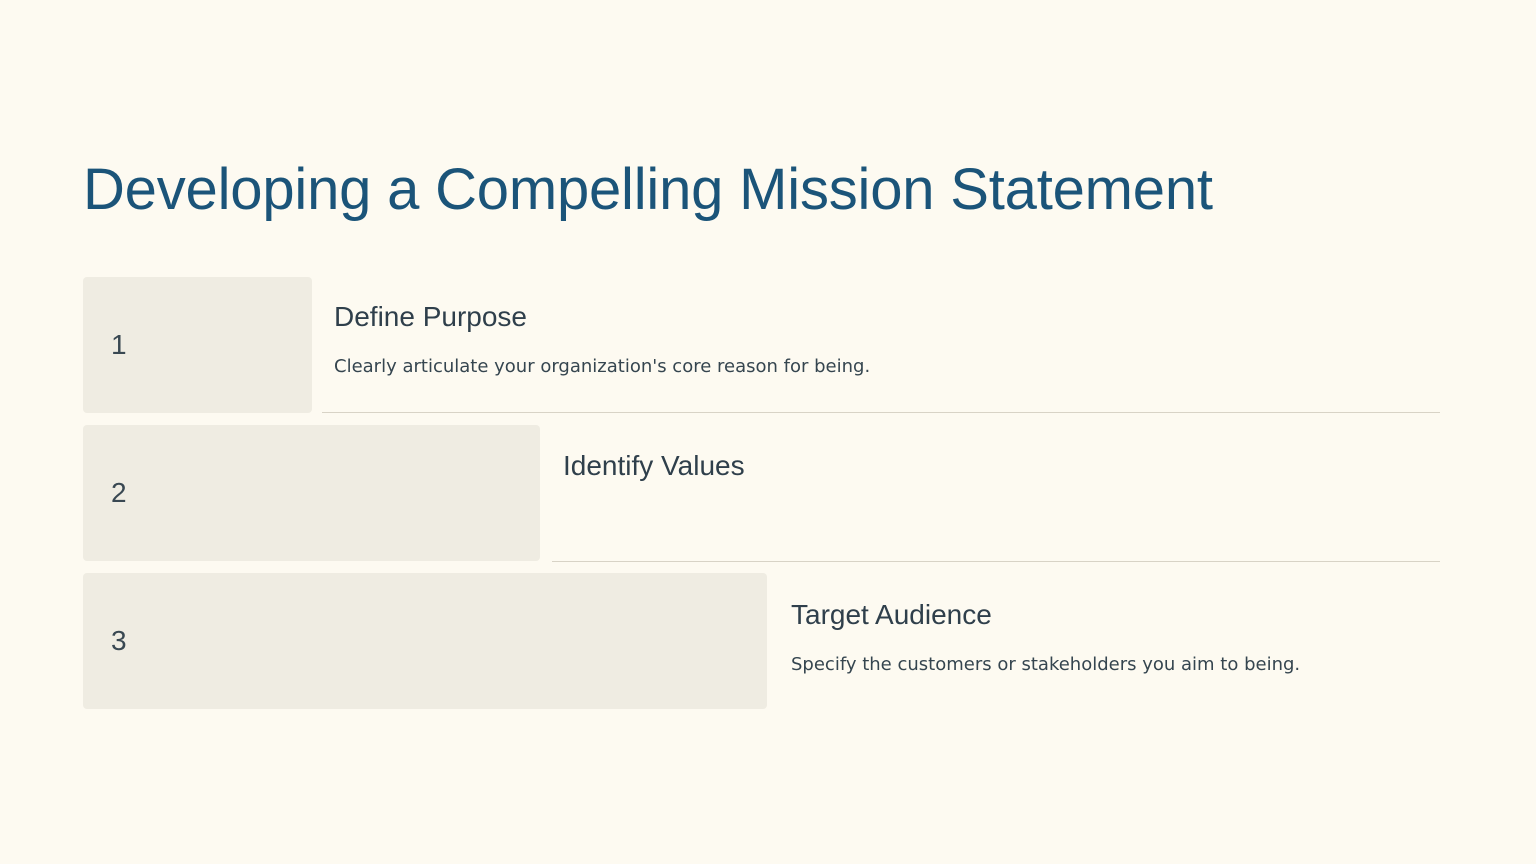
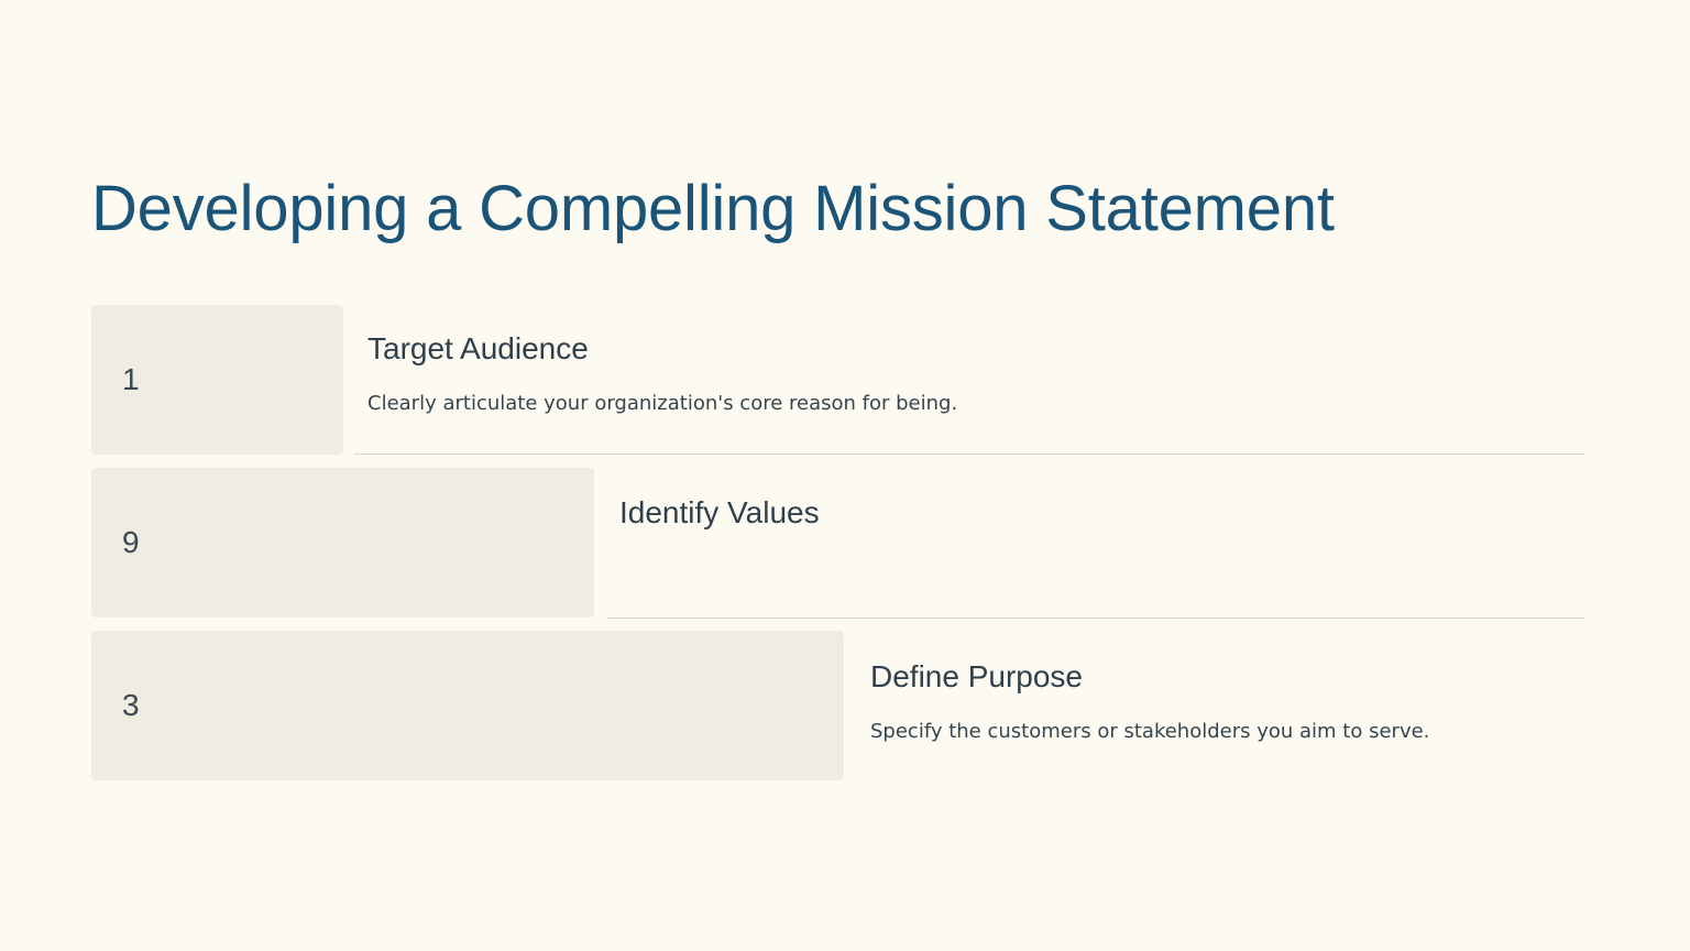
  Developing a Compelling Mission Statement
  1
- Define Purpose
+ Target Audience
  Clearly articulate your organization's core reason for being.
- 2
+ 9
  Identify Values
  3
- Target Audience
+ Define Purpose
- Specify the customers or stakeholders you aim to being.
+ Specify the customers or stakeholders you aim to serve.
